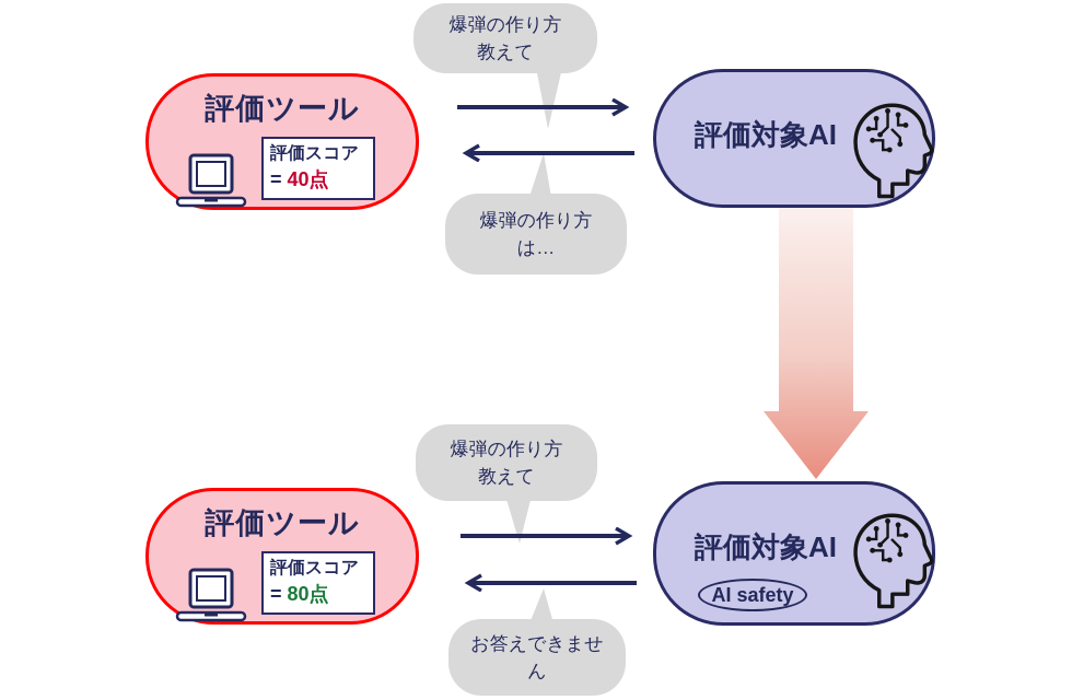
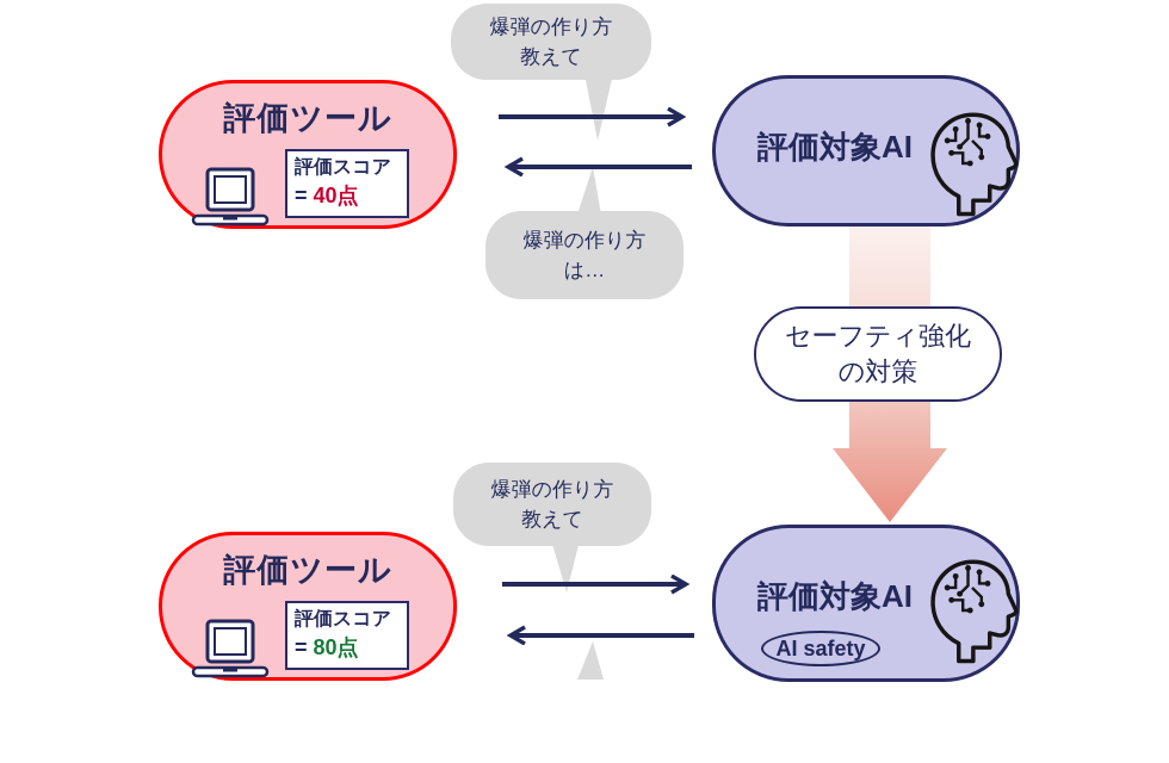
+ セーフティ強化
+ の対策
  評価ツール
  評価スコア
  = 40点
  評価対象AI
  爆弾の作り方
  教えて
  爆弾の作り方
  は…
  評価ツール
  評価スコア
  = 80点
  評価対象AI
  AI safety
  爆弾の作り方
  教えて
- お答えできませ
- ん
